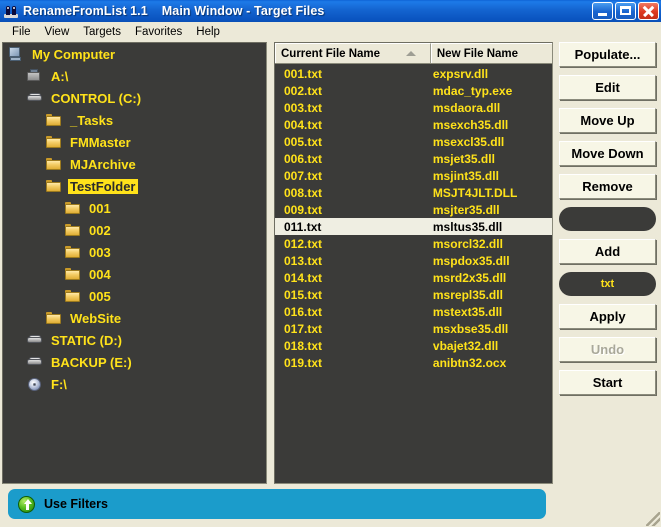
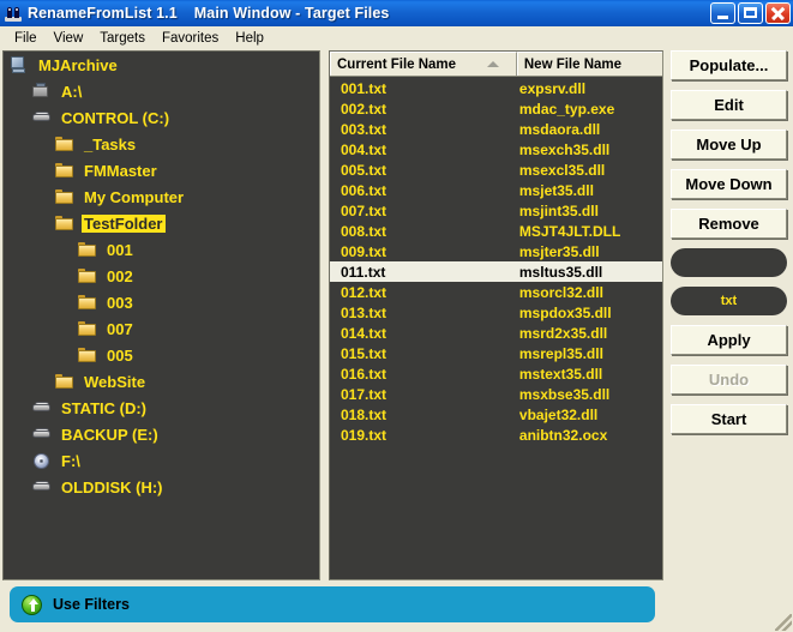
  RenameFromList 1.1
  Main Window - Target Files
  File
  View
  Targets
  Favorites
  Help
- My Computer
+ MJArchive
  A:\
  CONTROL (C:)
  _Tasks
  FMMaster
- MJArchive
+ My Computer
  TestFolder
  001
  002
  003
- 004
+ 007
  005
  WebSite
  STATIC (D:)
  BACKUP (E:)
  F:\
+ OLDDISK (H:)
  Current File Name
  New File Name
  001.txt
  expsrv.dll
  002.txt
  mdac_typ.exe
  003.txt
  msdaora.dll
  004.txt
  msexch35.dll
  005.txt
  msexcl35.dll
  006.txt
  msjet35.dll
  007.txt
  msjint35.dll
  008.txt
  MSJT4JLT.DLL
  009.txt
  msjter35.dll
  011.txt
  msltus35.dll
  012.txt
  msorcl32.dll
  013.txt
  mspdox35.dll
  014.txt
  msrd2x35.dll
  015.txt
  msrepl35.dll
  016.txt
  mstext35.dll
  017.txt
  msxbse35.dll
  018.txt
  vbajet32.dll
  019.txt
  anibtn32.ocx
  Populate...
  Edit
  Move Up
  Move Down
  Remove
- Add
  txt
  Apply
  Undo
  Start
  Use Filters
